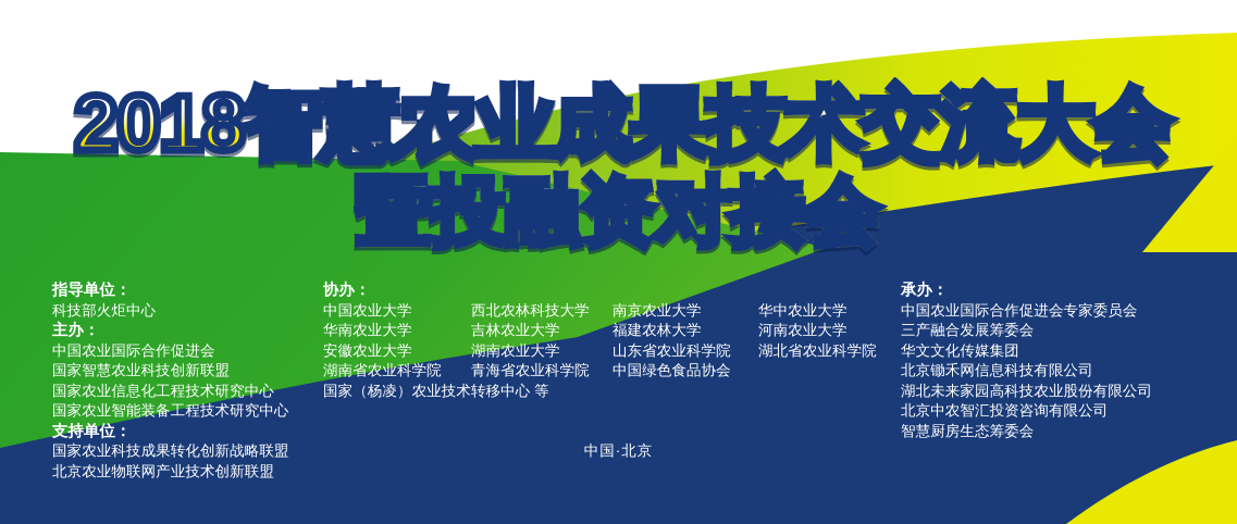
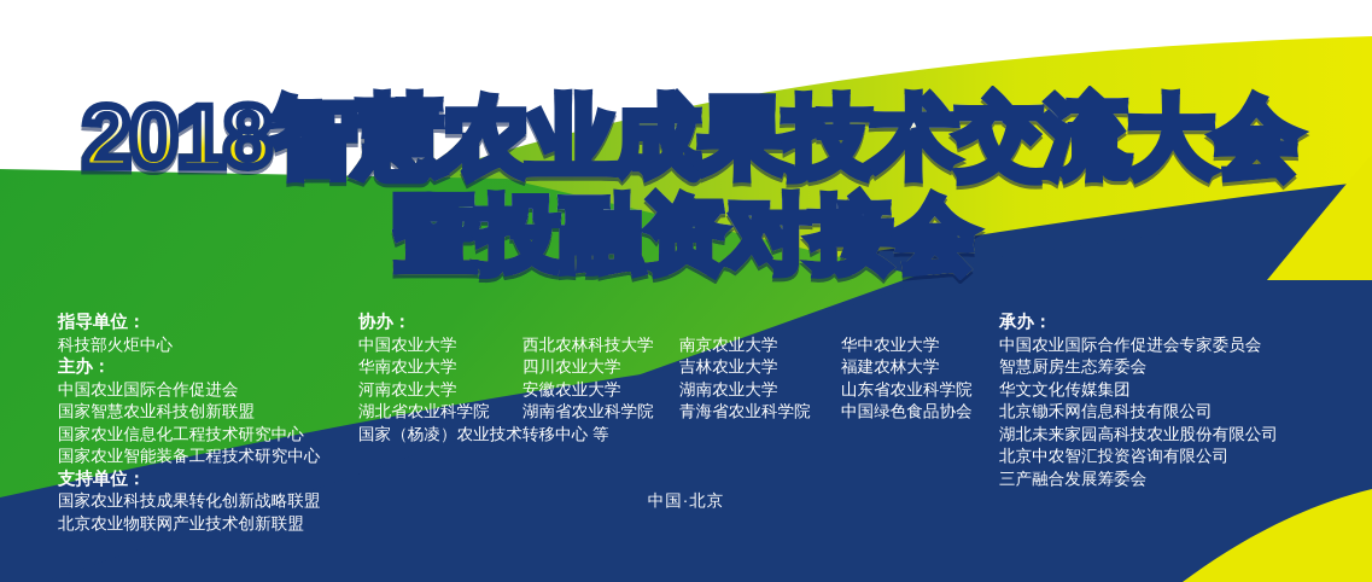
  2018智慧农业成果技术交流大会
  暨投融资对接会
  指导单位：
  科技部火炬中心
  主办：
  中国农业国际合作促进会
  国家智慧农业科技创新联盟
  国家农业信息化工程技术研究中心
  国家农业智能装备工程技术研究中心
  支持单位：
  国家农业科技成果转化创新战略联盟
  北京农业物联网产业技术创新联盟
  协办：
  中国农业大学
  西北农林科技大学
  南京农业大学
  华中农业大学
  华南农业大学
+ 四川农业大学
  吉林农业大学
  福建农林大学
  河南农业大学
  安徽农业大学
  湖南农业大学
  山东省农业科学院
  湖北省农业科学院
  湖南省农业科学院
  青海省农业科学院
  中国绿色食品协会
  国家（杨凌）农业技术转移中心 等
  承办：
  中国农业国际合作促进会专家委员会
- 三产融合发展筹委会
+ 智慧厨房生态筹委会
  华文文化传媒集团
  北京锄禾网信息科技有限公司
  湖北未来家园高科技农业股份有限公司
  北京中农智汇投资咨询有限公司
- 智慧厨房生态筹委会
+ 三产融合发展筹委会
  中国·北京
